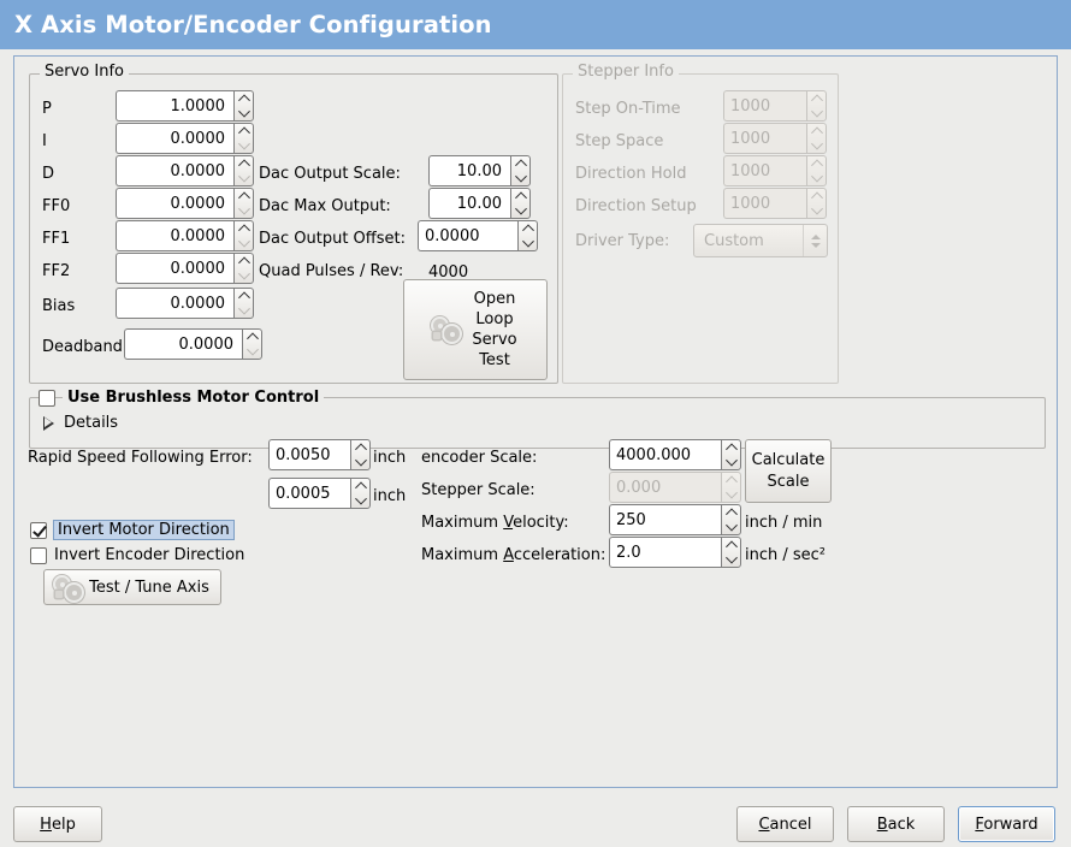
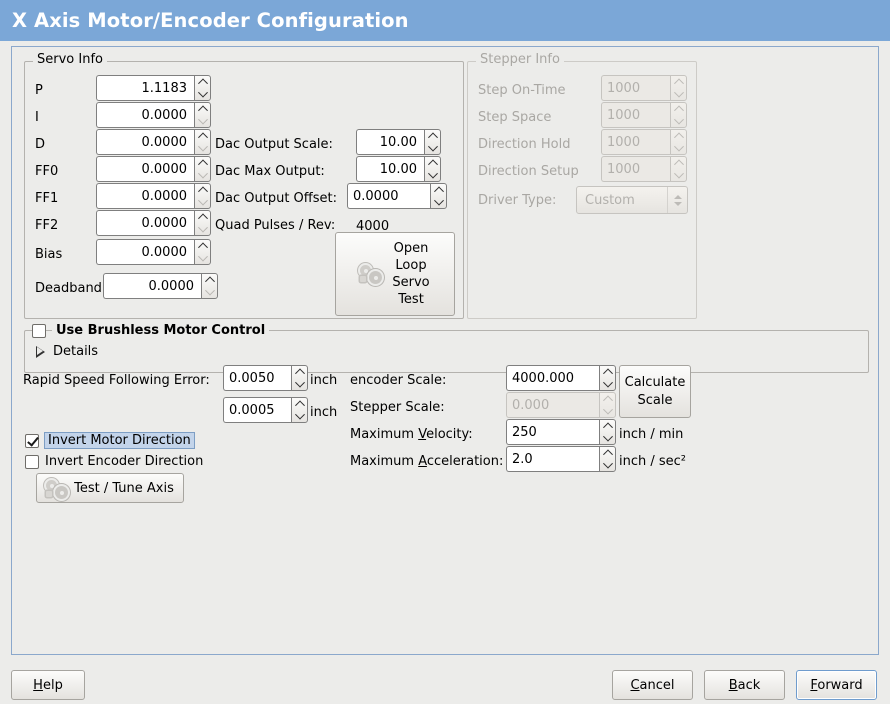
  X Axis Motor/Encoder Configuration
  Servo Info
  P
  I
  D
  FF0
  FF1
  FF2
  Bias
  Deadband
- 1.0000
+ 1.1183
  0.0000
  0.0000
  0.0000
  0.0000
  0.0000
  0.0000
  0.0000
  Dac Output Scale:
  Dac Max Output:
  Dac Output Offset:
  Quad Pulses / Rev:
  4000
  10.00
  10.00
  0.0000
  Open
  Loop
  Servo
  Test
  Stepper Info
  Step On-Time
  Step Space
  Direction Hold
  Direction Setup
  Driver Type:
  1000
  1000
  1000
  1000
  Custom
  Use Brushless Motor Control
  Details
  Rapid Speed Following Error:
  0.0050
  inch
  0.0005
  inch
  Invert Motor Direction
  Invert Encoder Direction
  Test / Tune Axis
  encoder Scale:
  4000.000
  Stepper Scale:
  0.000
  Calculate
  Scale
  Maximum Velocity:
  250
  inch / min
  Maximum Acceleration:
  2.0
  inch / sec²
  Help
  Cancel
  Back
  Forward
